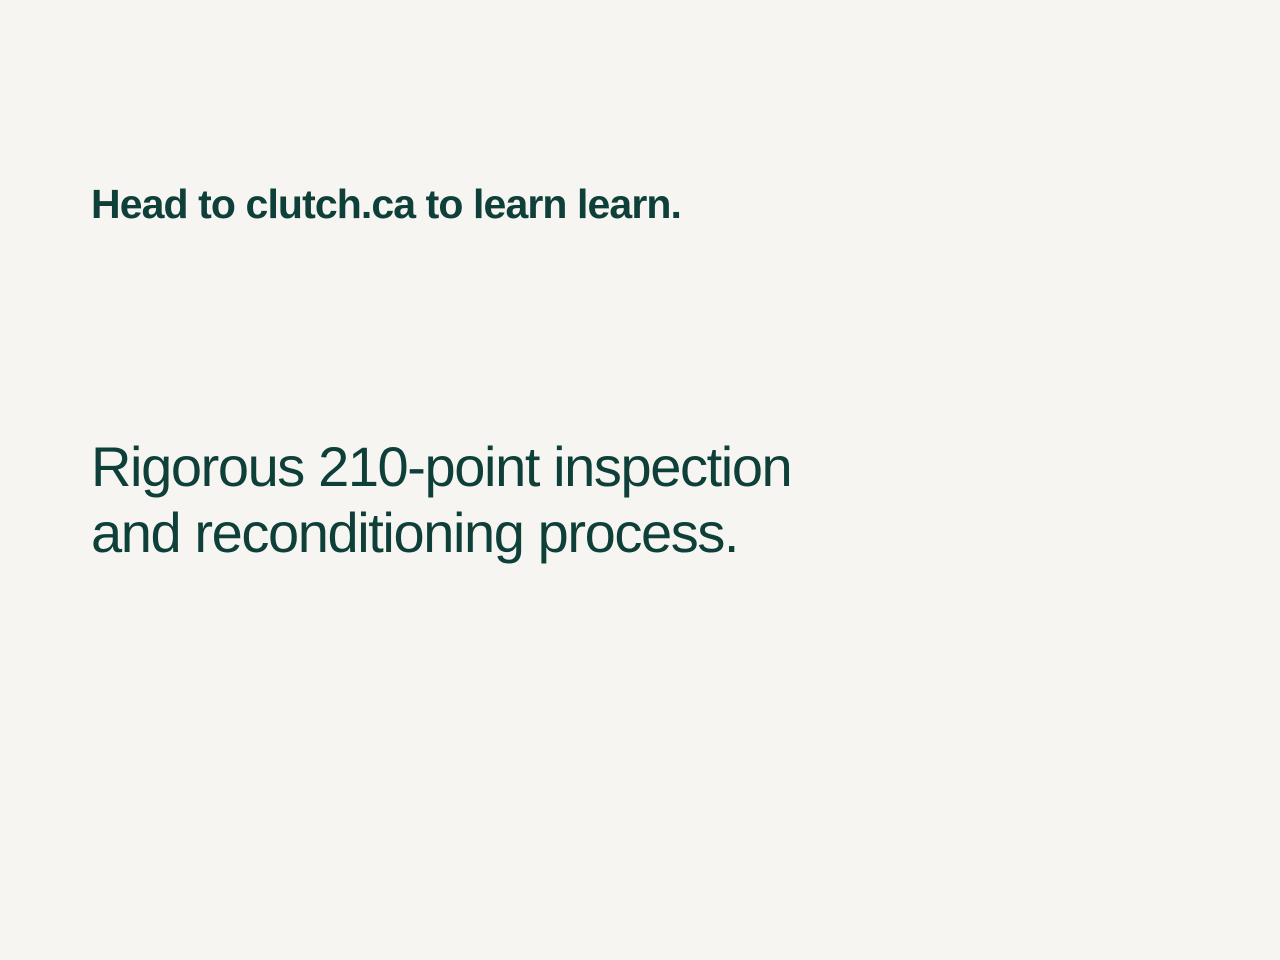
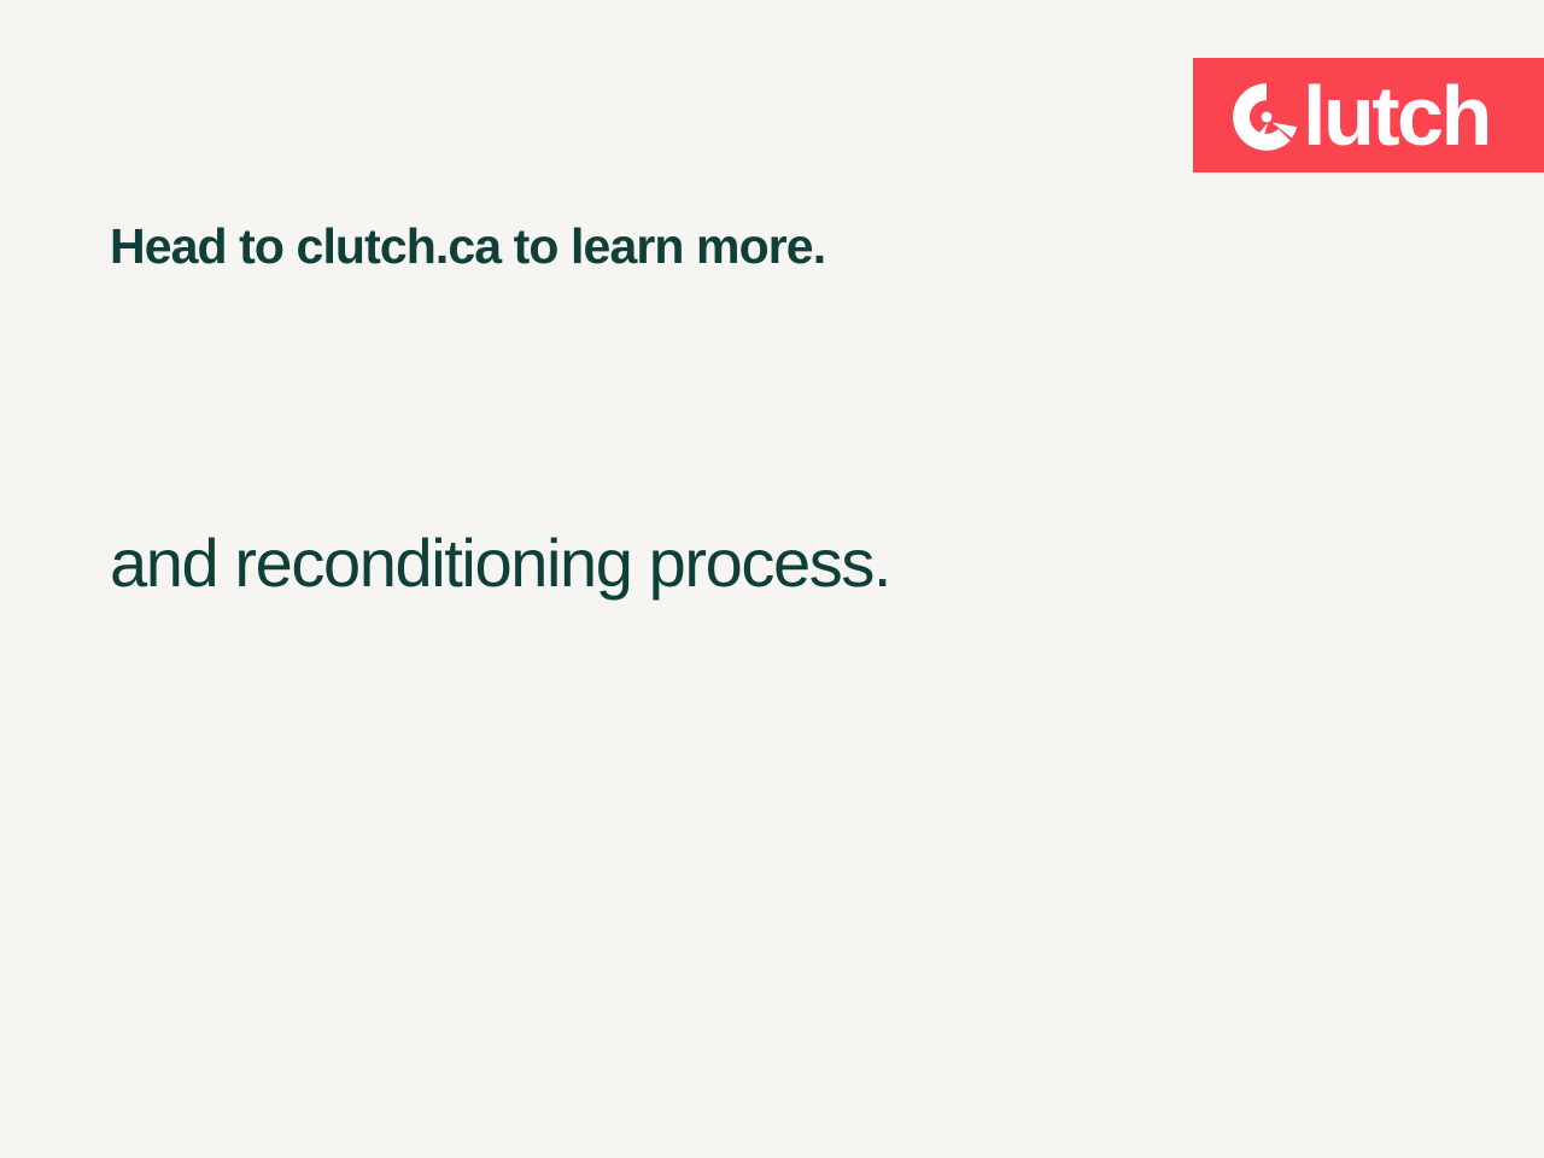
+ lutch
- Head to clutch.ca to learn learn.
+ Head to clutch.ca to learn more.
- Rigorous 210-point inspection
  and reconditioning process.
